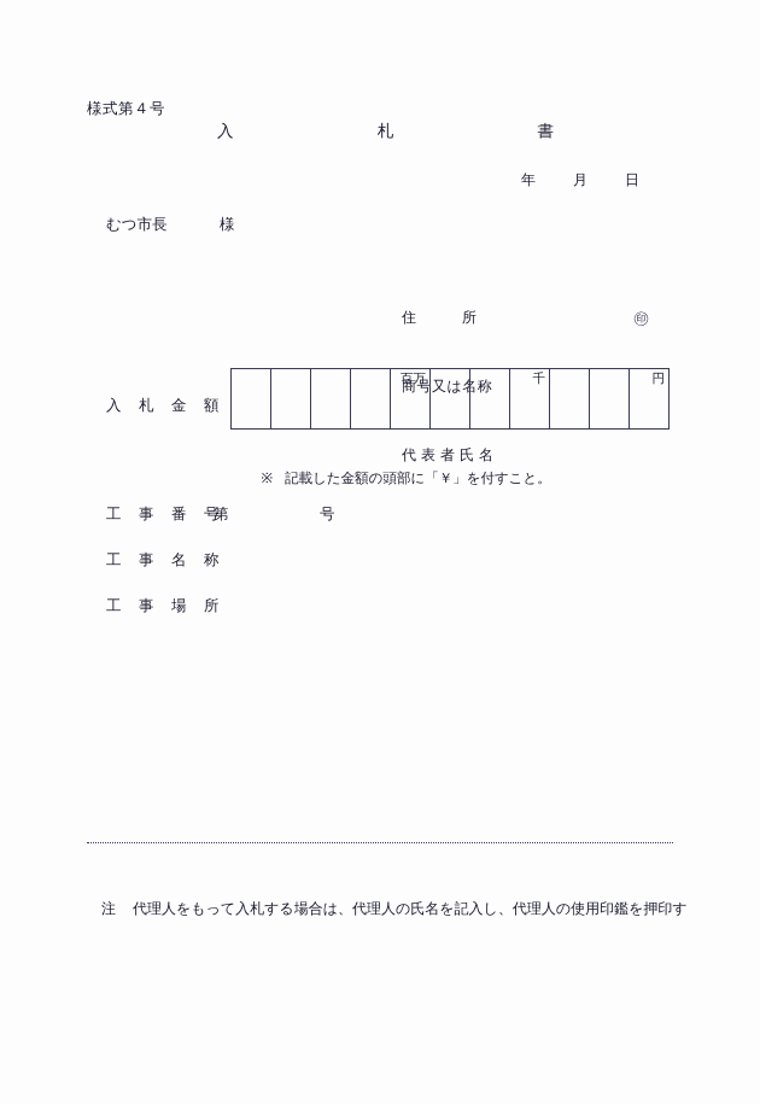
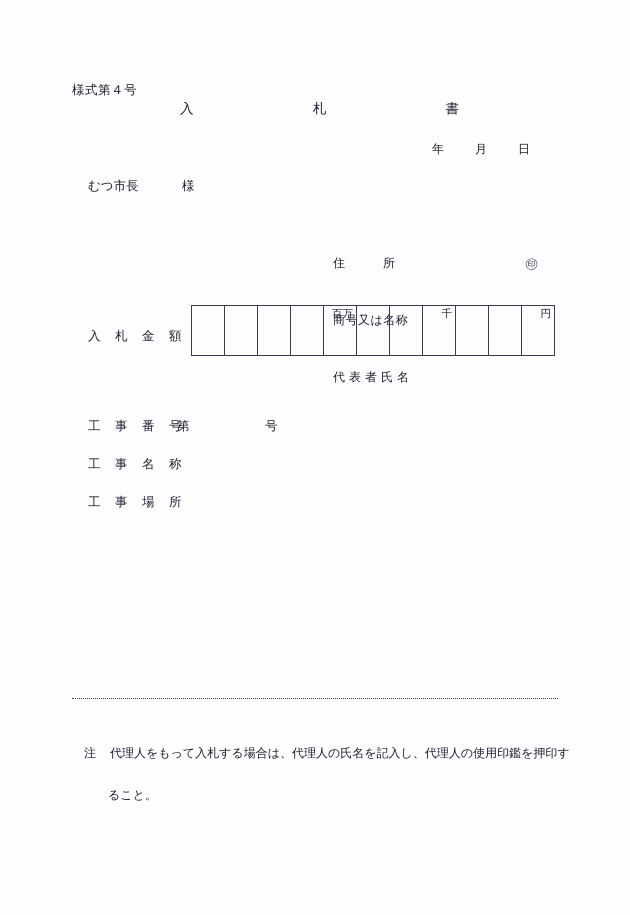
  様式第４号
  入
  札
  書
  年
  月
  日
  むつ市長
  様
  住 所
  商号又は名称
  代 表 者 氏 名
  ㊞
  入 札 金 額
  				百万			千			円
- ※ 記載した金額の頭部に「￥」を付すこと。
  工 事 番 号
  第
  号
  工 事 名 称
  工 事 場 所
  注 代理人をもって入札する場合は、代理人の氏名を記入し、代理人の使用印鑑を押印す
+ ること。
